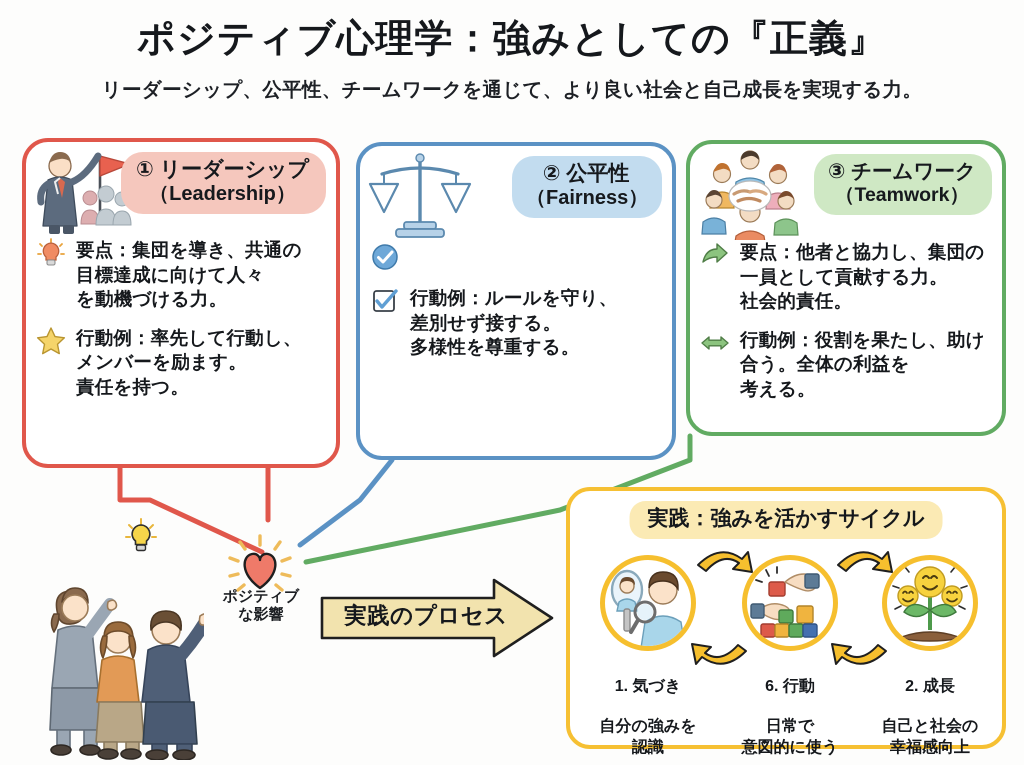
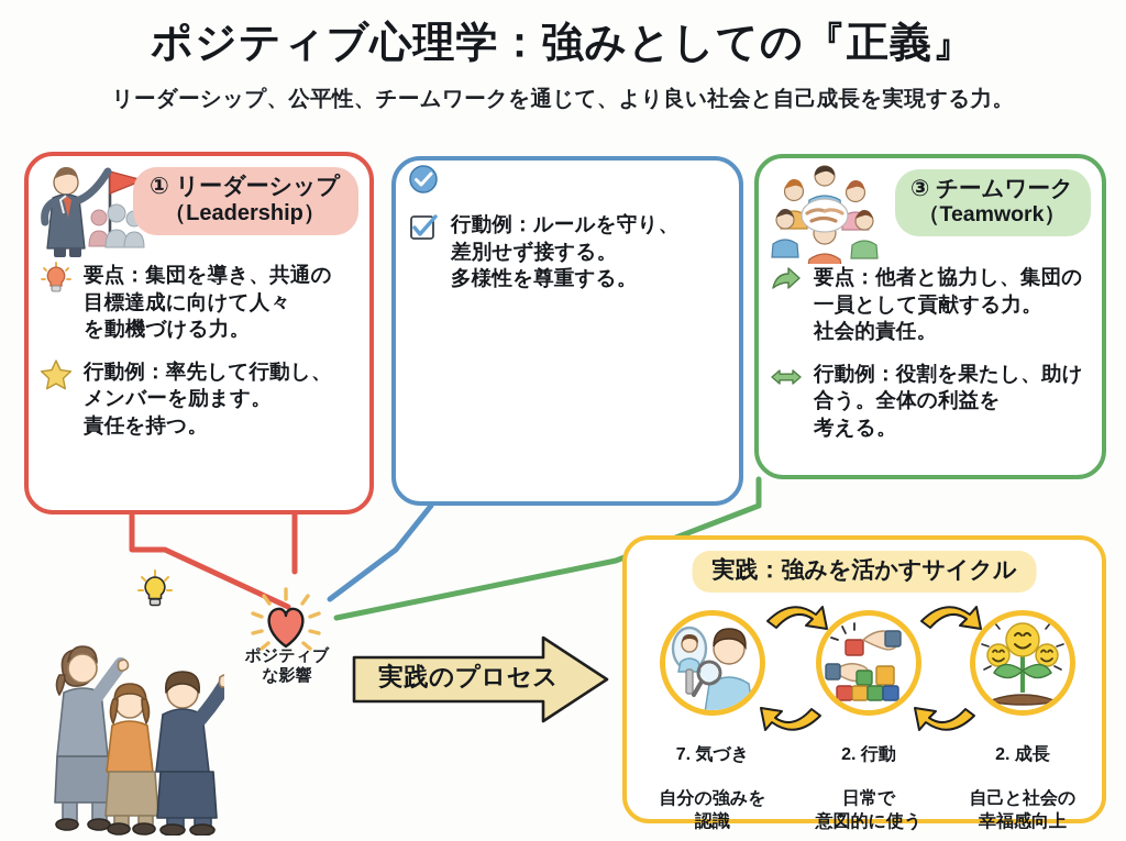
  ポジティブ心理学：強みとしての『正義』
  リーダーシップ、公平性、チームワークを通じて、より良い社会と自己成長を実現する力。
  ① リーダーシップ
  （Leadership）
  要点：集団を導き、共通の
  目標達成に向けて人々
  を動機づける力。
  行動例：率先して行動し、
  メンバーを励ます。
  責任を持つ。
- ② 公平性
- （Fairness）
  行動例：ルールを守り、
  差別せず接する。
  多様性を尊重する。
  ③ チームワーク
  （Teamwork）
  要点：他者と協力し、集団の
  一員として貢献する力。
  社会的責任。
  行動例：役割を果たし、助け
  合う。全体の利益を
  考える。
  ポジティブ
  な影響
  実践のプロセス
  実践：強みを活かすサイクル
- 1. 気づき
+ 7. 気づき
  自分の強みを
  認識
- 6. 行動
+ 2. 行動
  日常で
  意図的に使う
  2. 成長
  自己と社会の
  幸福感向上
